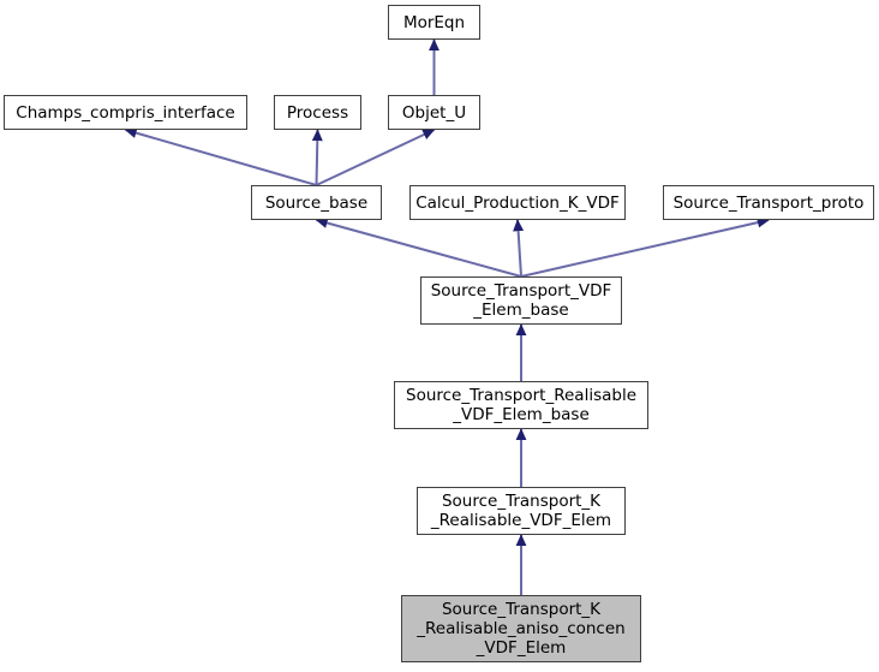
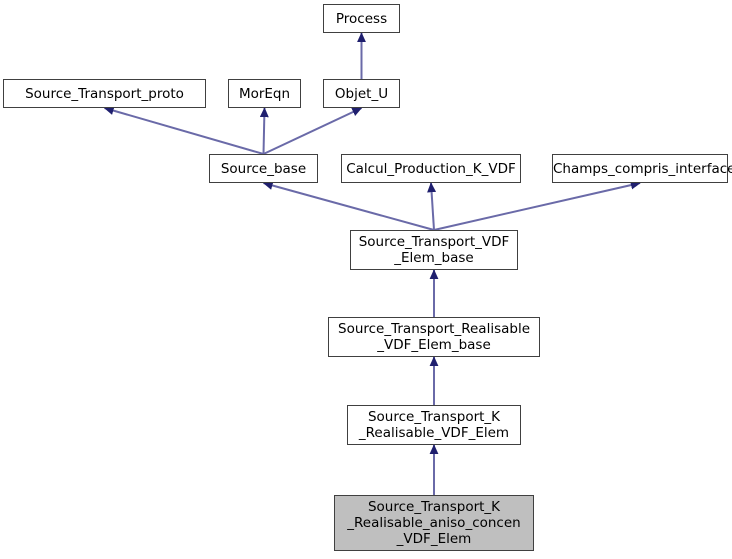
- MorEqn
+ Process
- Champs_compris_interface
+ Source_Transport_proto
- Process
+ MorEqn
  Objet_U
  Source_base
  Calcul_Production_K_VDF
- Source_Transport_proto
+ Champs_compris_interface
  Source_Transport_VDF
  _Elem_base
  Source_Transport_Realisable
  _VDF_Elem_base
  Source_Transport_K
  _Realisable_VDF_Elem
  Source_Transport_K
  _Realisable_aniso_concen
  _VDF_Elem
